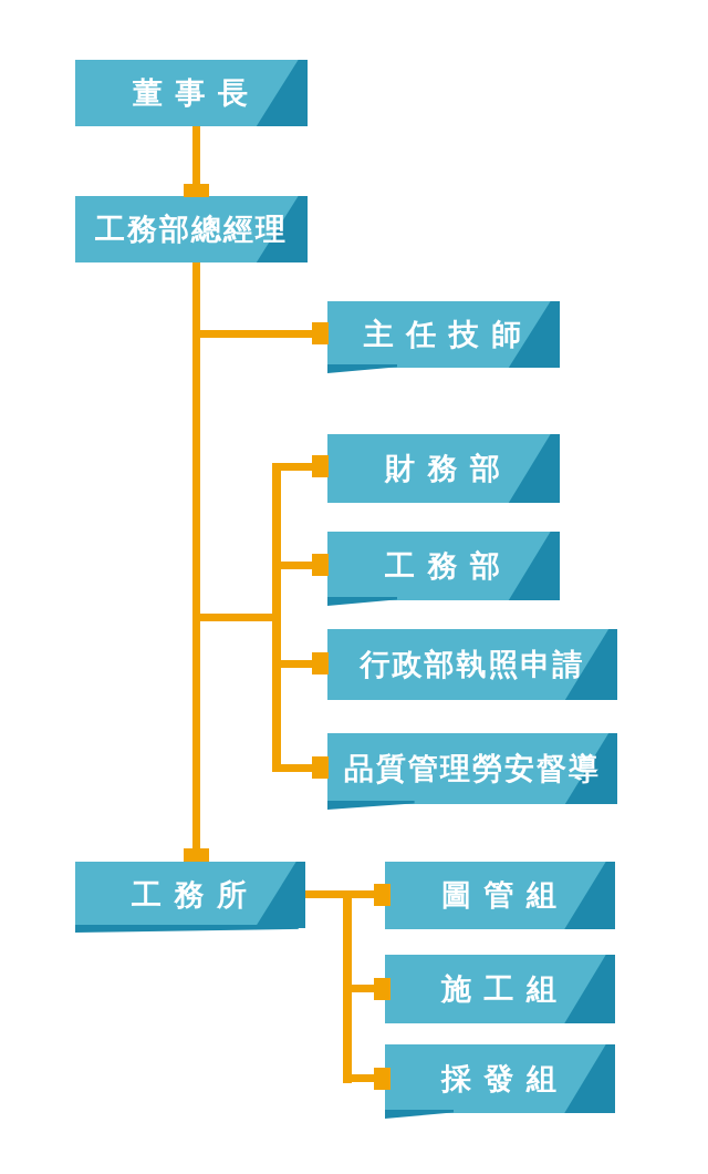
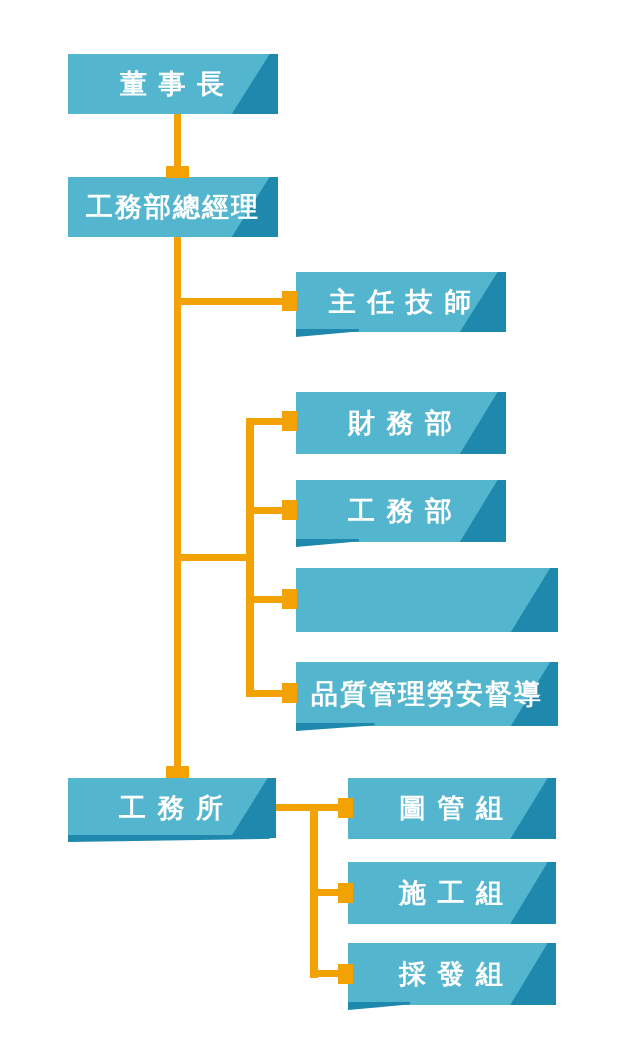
  董 事 長
  工務部總經理
  主 任 技 師
  財 務 部
  工 務 部
- 行政部執照申請
  品質管理勞安督導
  工 務 所
  圖 管 組
  施 工 組
  採 發 組
